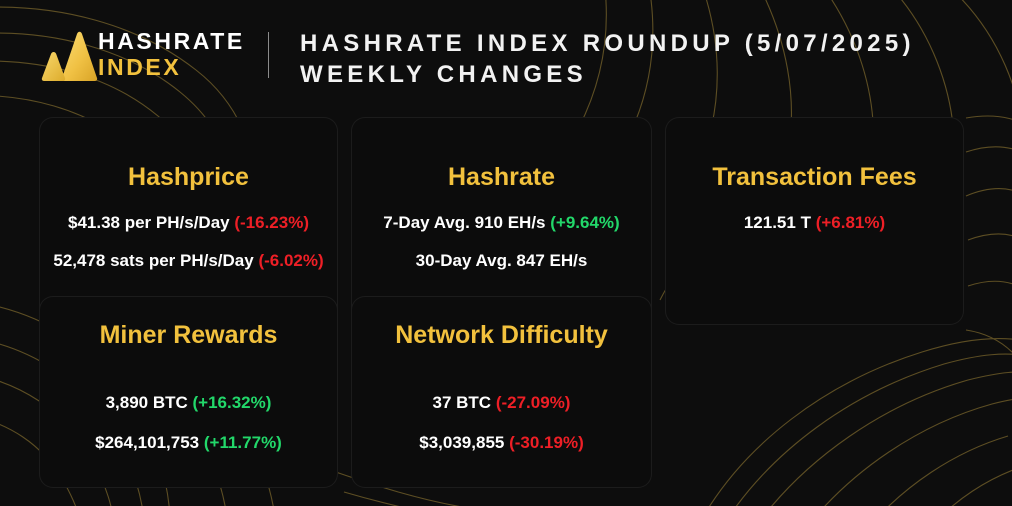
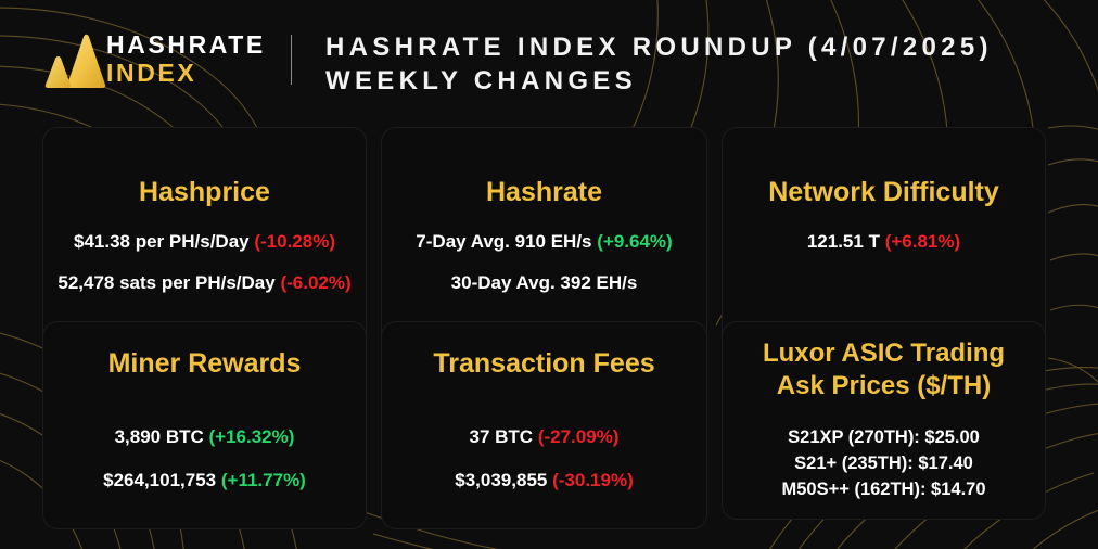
  HASHRATE
  INDEX
- HASHRATE INDEX ROUNDUP (5/07/2025)
+ HASHRATE INDEX ROUNDUP (4/07/2025)
  WEEKLY CHANGES
  Hashprice
- $41.38 per PH/s/Day (-16.23%)
+ $41.38 per PH/s/Day (-10.28%)
  52,478 sats per PH/s/Day (-6.02%)
  Hashrate
  7-Day Avg. 910 EH/s (+9.64%)
- 30-Day Avg. 847 EH/s
+ 30-Day Avg. 392 EH/s
- Transaction Fees
+ Network Difficulty
  121.51 T (+6.81%)
  Miner Rewards
  3,890 BTC (+16.32%)
  $264,101,753 (+11.77%)
- Network Difficulty
+ Transaction Fees
  37 BTC (-27.09%)
  $3,039,855 (-30.19%)
+ Luxor ASIC Trading Ask Prices ($/TH)
+ S21XP (270TH): $25.00
+ S21+ (235TH): $17.40
+ M50S++ (162TH): $14.70
